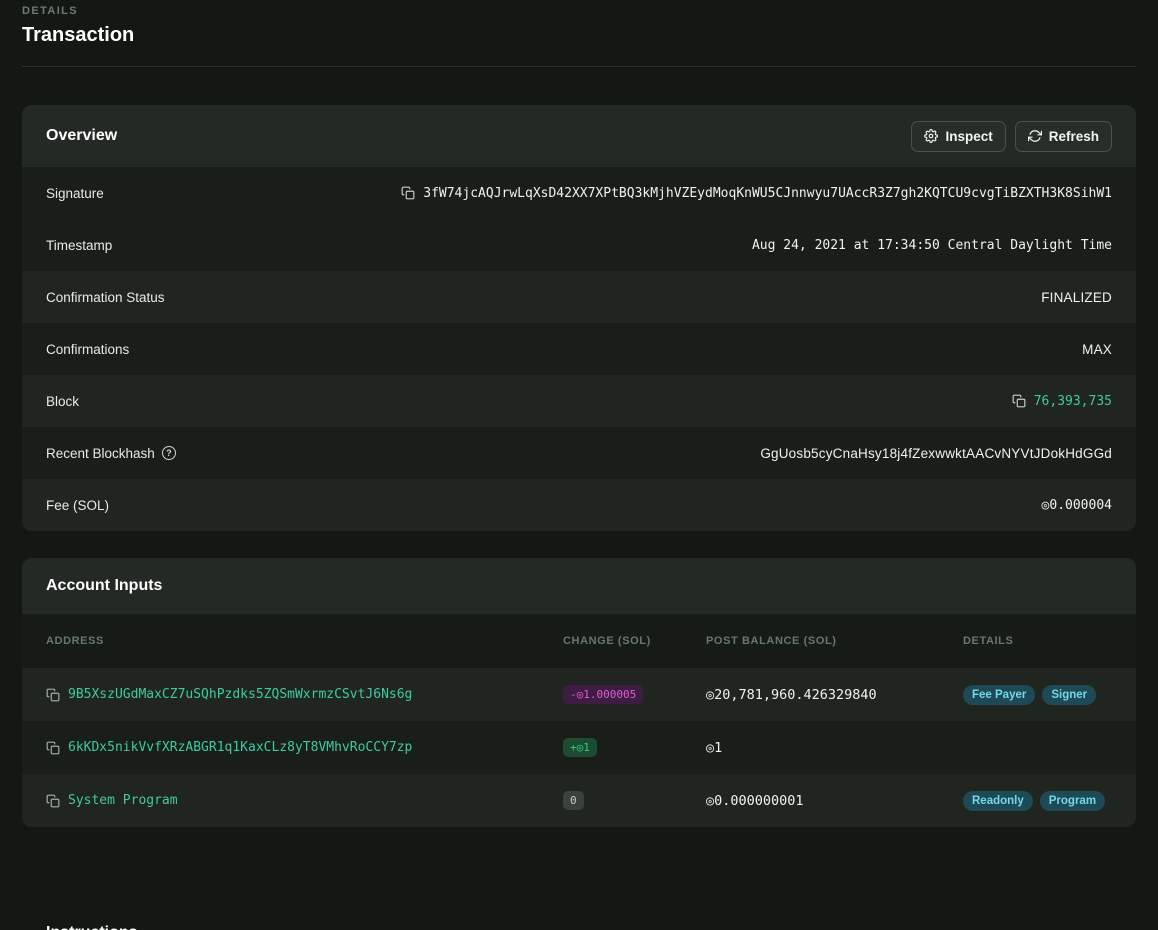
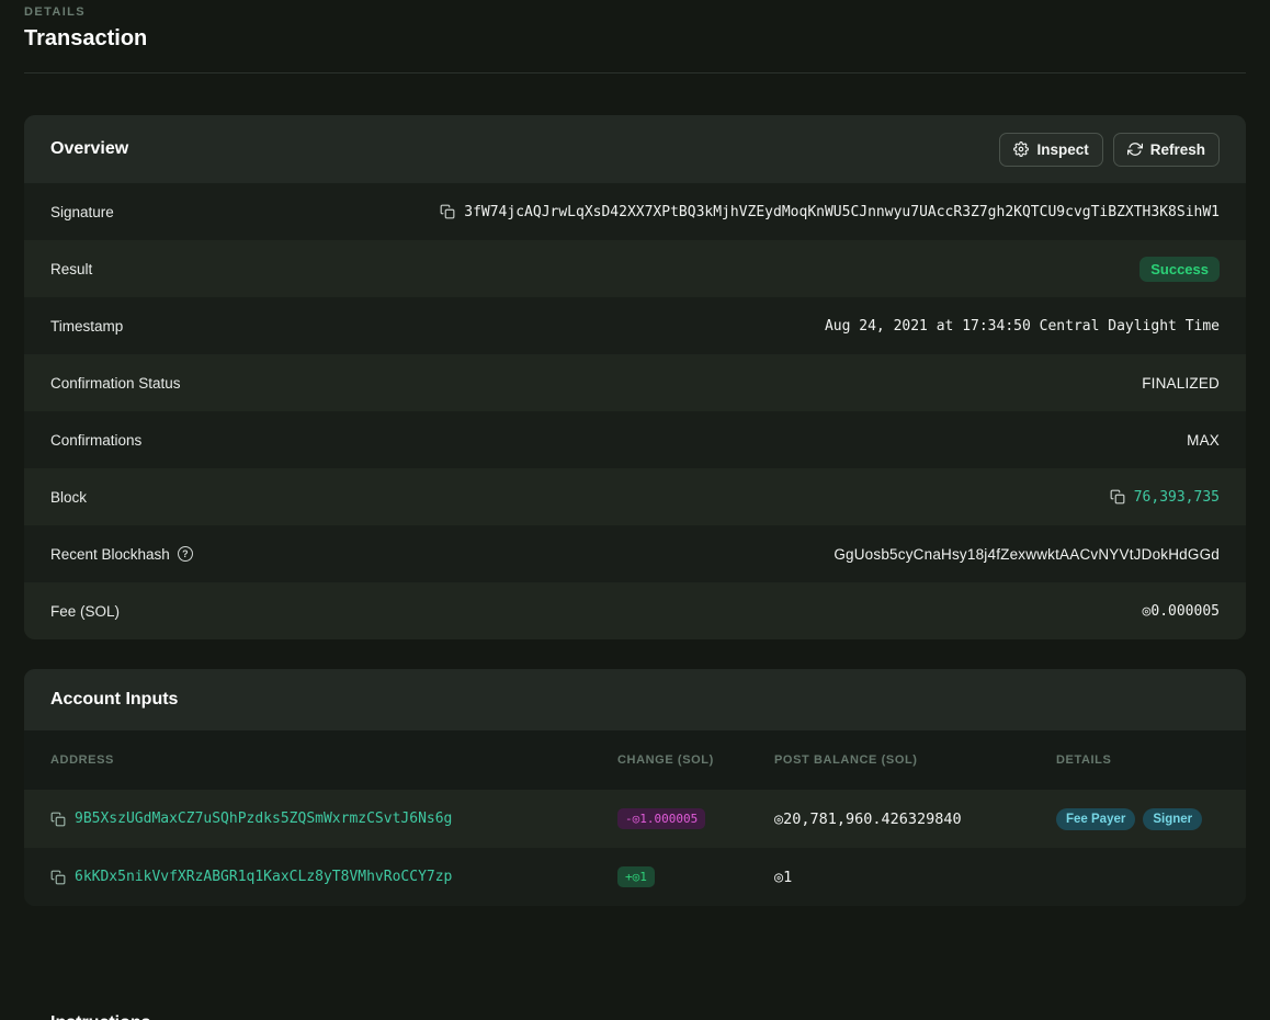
  DETAILS
  Transaction
  Overview
  Inspect
  Refresh
  Signature
  3fW74jcAQJrwLqXsD42XX7XPtBQ3kMjhVZEydMoqKnWU5CJnnwyu7UAccR3Z7gh2KQTCU9cvgTiBZXTH3K8SihW1
+ Result
+ Success
  Timestamp
  Aug 24, 2021 at 17:34:50 Central Daylight Time
  Confirmation Status
  FINALIZED
  Confirmations
  MAX
  Block
  76,393,735
  Recent Blockhash
  ?
  GgUosb5cyCnaHsy18j4fZexwwktAACvNYVtJDokHdGGd
  Fee (SOL)
- ◎0.000004
+ ◎0.000005
  Account Inputs
  ADDRESS
  CHANGE (SOL)
  POST BALANCE (SOL)
  DETAILS
  9B5XszUGdMaxCZ7uSQhPzdks5ZQSmWxrmzCSvtJ6Ns6g
  -◎1.000005
  ◎20,781,960.426329840
  Fee Payer
  Signer
  6kKDx5nikVvfXRzABGR1q1KaxCLz8yT8VMhvRoCCY7zp
  +◎1
  ◎1
- System Program
- 0
- ◎0.000000001
- Readonly
- Program
